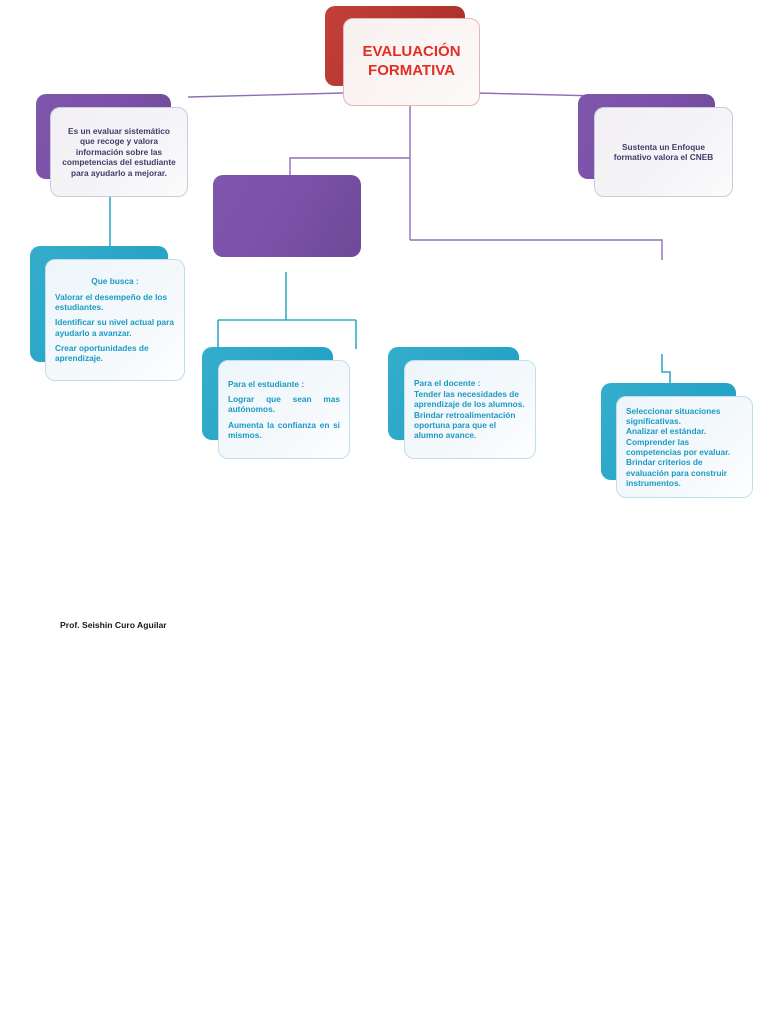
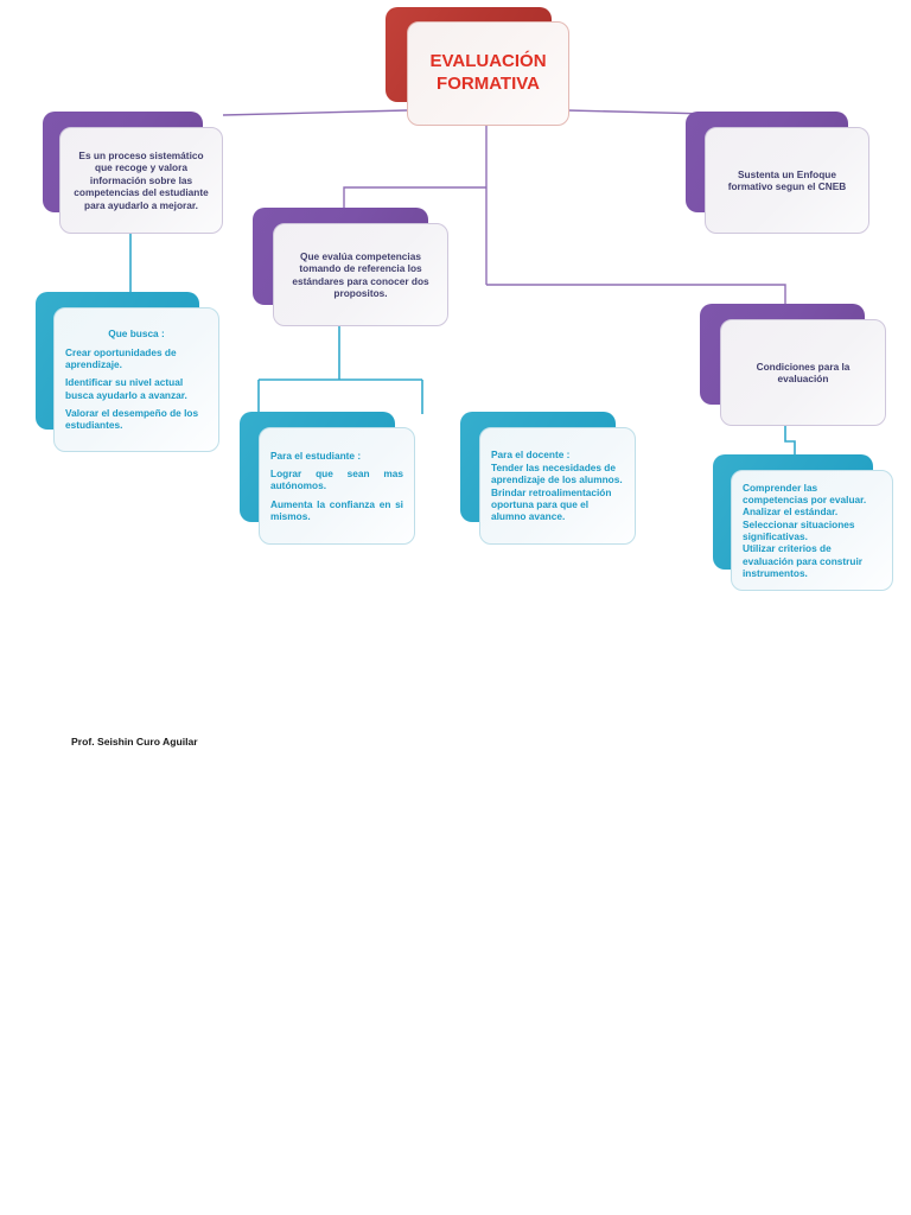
  EVALUACIÓN
  FORMATIVA
- Es un evaluar sistemático que recoge y valora información sobre las competencias del estudiante para ayudarlo a mejorar.
+ Es un proceso sistemático que recoge y valora información sobre las competencias del estudiante para ayudarlo a mejorar.
  Que busca :
- Valorar el desempeño de los estudiantes.
+ Crear oportunidades de aprendizaje.
- Identificar su nivel actual para ayudarlo a avanzar.
+ Identificar su nivel actual busca ayudarlo a avanzar.
- Crear oportunidades de aprendizaje.
+ Valorar el desempeño de los estudiantes.
+ Que evalúa competencias tomando de referencia los estándares para conocer dos propositos.
  Para el estudiante :
  Lograr que sean mas autónomos.
  Aumenta la confianza en si mismos.
  Para el docente :
  Tender las necesidades de aprendizaje de los alumnos.
  Brindar retroalimentación oportuna para que el alumno avance.
- Sustenta un Enfoque formativo valora el CNEB
+ Sustenta un Enfoque formativo segun el CNEB
+ Condiciones para la evaluación
- Seleccionar situaciones significativas.
+ Comprender las competencias por evaluar.
  Analizar el estándar.
- Comprender las competencias por evaluar.
+ Seleccionar situaciones significativas.
- Brindar criterios de evaluación para construir instrumentos.
+ Utilizar criterios de evaluación para construir instrumentos.
  Prof. Seishin Curo Aguilar
